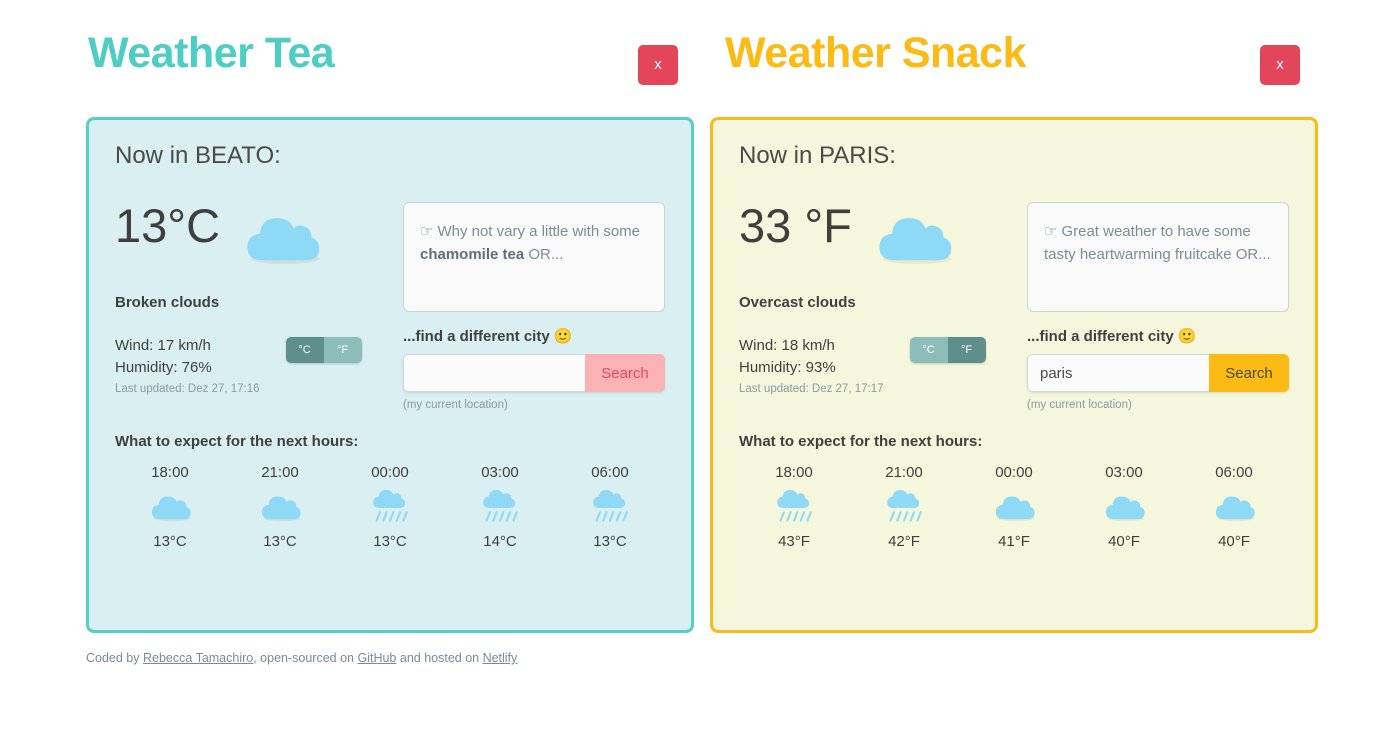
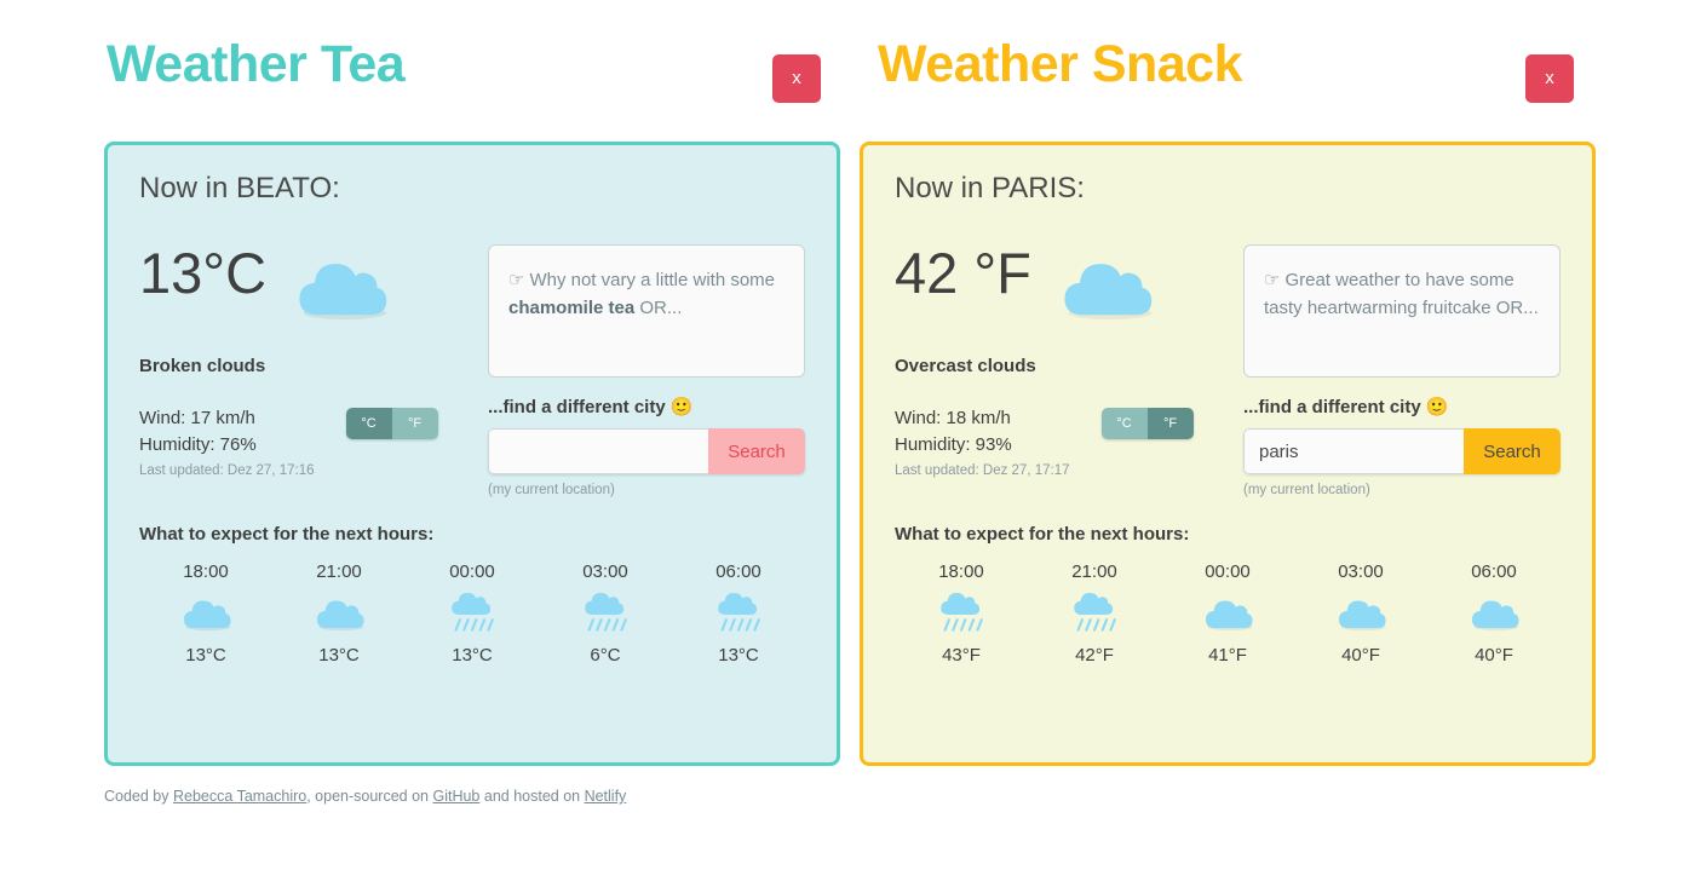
  Weather Tea
  x
  Now in BEATO:
  13°C
  Broken clouds
  Wind: 17 km/h
  Humidity: 76%
  Last updated: Dez 27, 17:16
  °C
  °F
  ☞ Why not vary a little with some chamomile tea OR...
  ...find a different city 🙂
  Search
  (my current location)
  What to expect for the next hours:
  18:00
  13°C
  21:00
  13°C
  00:00
  13°C
  03:00
- 14°C
+ 6°C
  06:00
  13°C
  Weather Snack
  x
  Now in PARIS:
- 33 °F
+ 42 °F
  Overcast clouds
  Wind: 18 km/h
  Humidity: 93%
  Last updated: Dez 27, 17:17
  °C
  °F
  ☞ Great weather to have some tasty heartwarming fruitcake OR...
  ...find a different city 🙂
  paris
  Search
  (my current location)
  What to expect for the next hours:
  18:00
  43°F
  21:00
  42°F
  00:00
  41°F
  03:00
  40°F
  06:00
  40°F
  Coded by Rebecca Tamachiro, open-sourced on GitHub and hosted on Netlify
